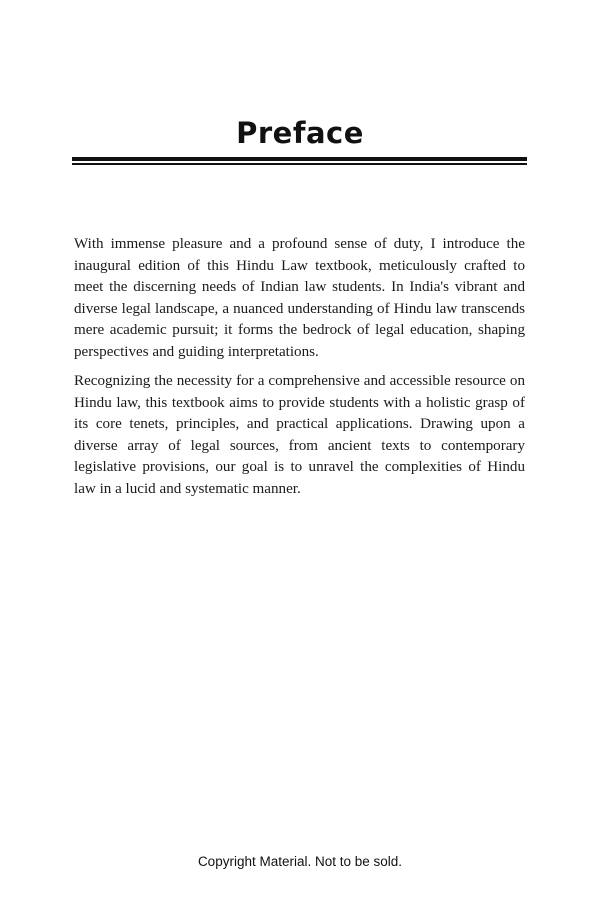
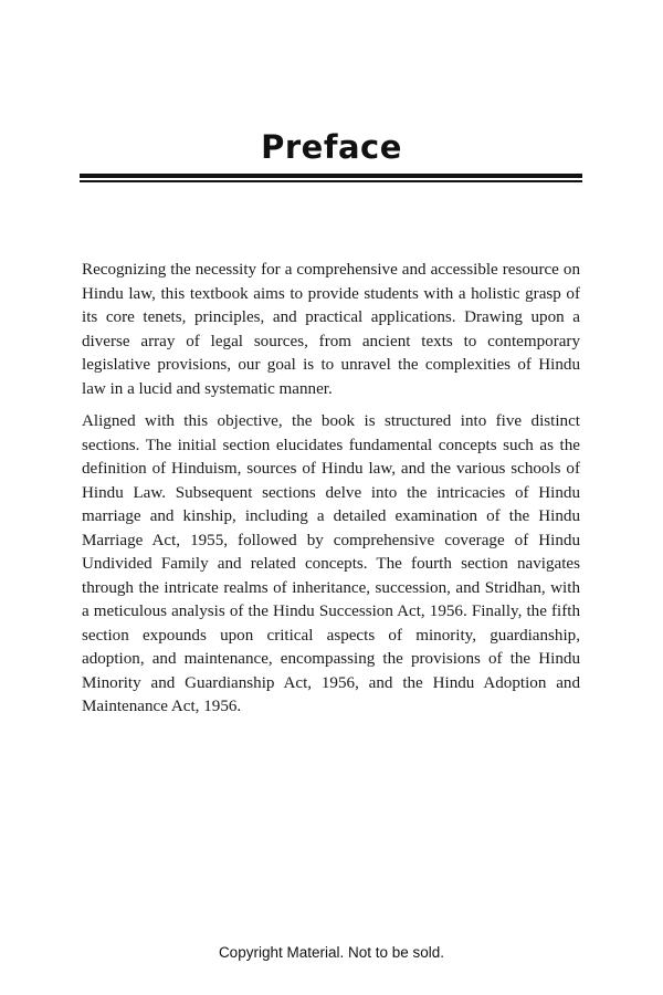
  Preface
- With immense pleasure and a profound sense of duty, I introduce the inaugural edition of this Hindu Law textbook, meticulously crafted to meet the discerning needs of Indian law students. In India's vibrant and diverse legal landscape, a nuanced understanding of Hindu law transcends mere academic pursuit; it forms the bedrock of legal education, shaping perspectives and guiding interpretations.
  Recognizing the necessity for a comprehensive and accessible resource on Hindu law, this textbook aims to provide students with a holistic grasp of its core tenets, principles, and practical applications. Drawing upon a diverse array of legal sources, from ancient texts to contemporary legislative provisions, our goal is to unravel the complexities of Hindu law in a lucid and systematic manner.
+ Aligned with this objective, the book is structured into five distinct sections. The initial section elucidates fundamental concepts such as the definition of Hinduism, sources of Hindu law, and the various schools of Hindu Law. Subsequent sections delve into the intricacies of Hindu marriage and kinship, including a detailed examination of the Hindu Marriage Act, 1955, followed by comprehensive coverage of Hindu Undivided Family and related concepts. The fourth section navigates through the intricate realms of inheritance, succession, and Stridhan, with a meticulous analysis of the Hindu Succession Act, 1956. Finally, the fifth section expounds upon critical aspects of minority, guardianship, adoption, and maintenance, encompassing the provisions of the Hindu Minority and Guardianship Act, 1956, and the Hindu Adoption and Maintenance Act, 1956.
  Copyright Material. Not to be sold.
